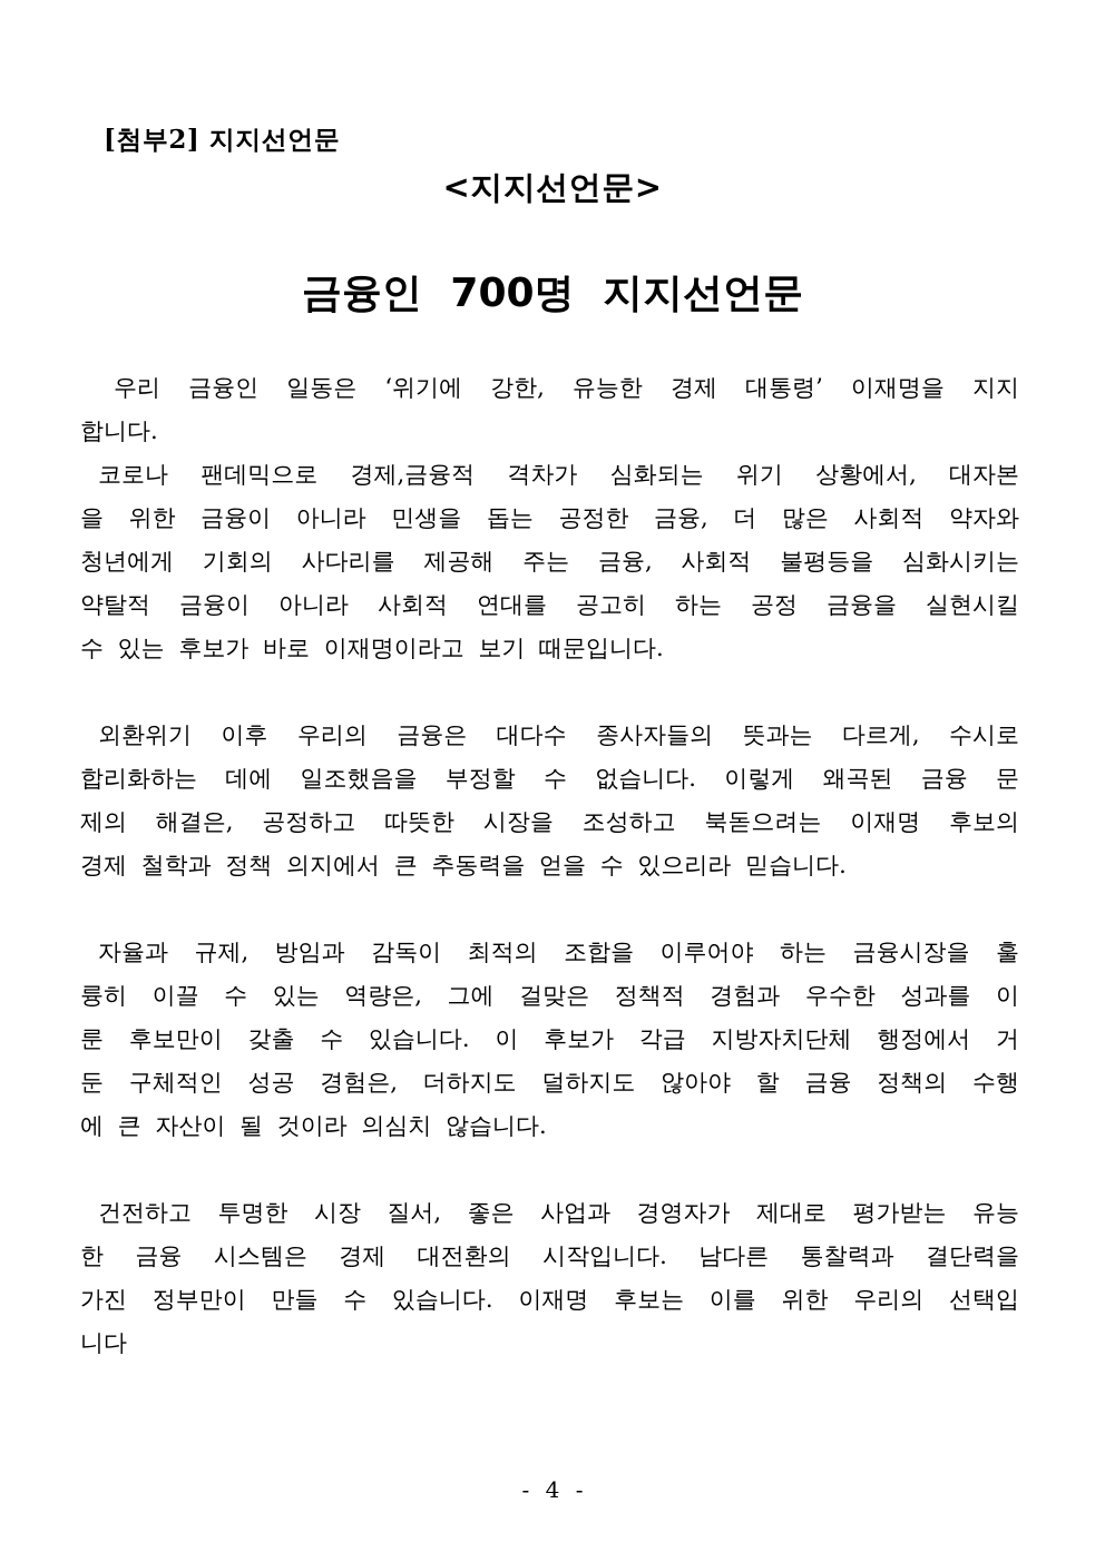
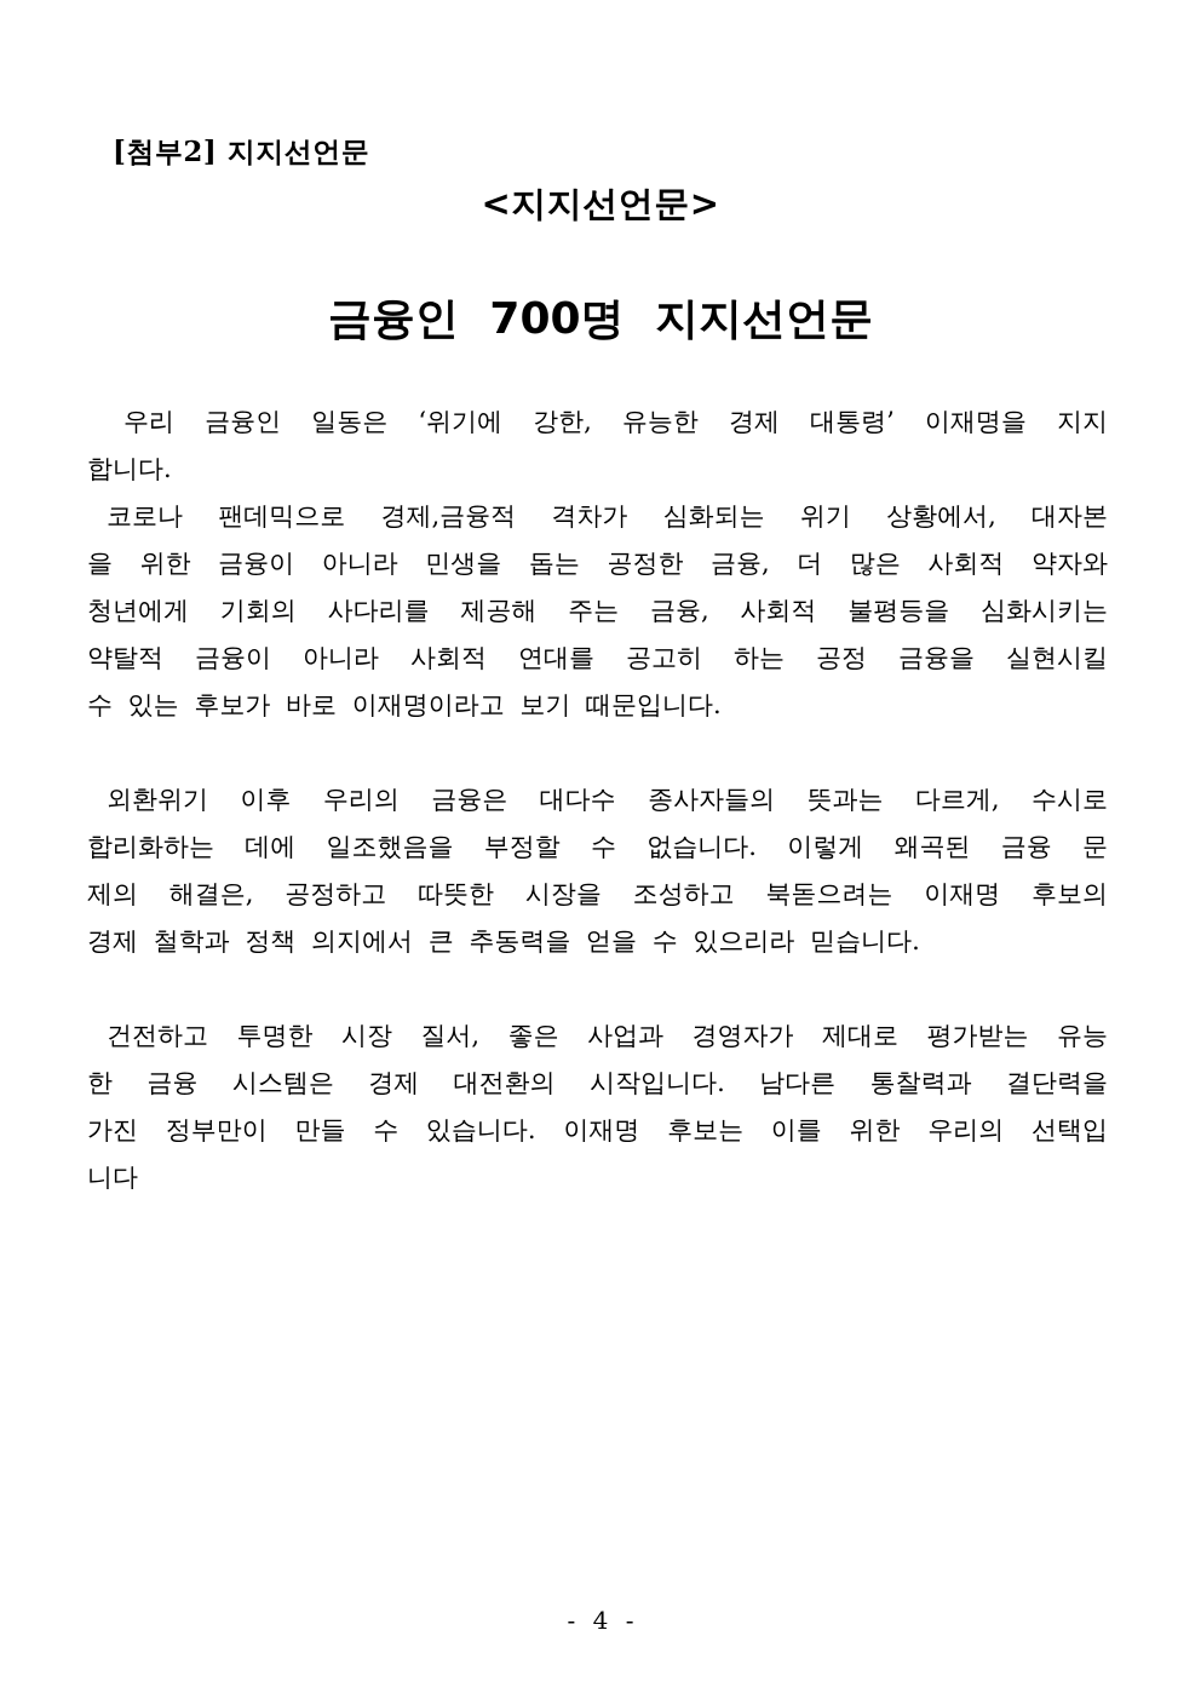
  [첨부2] 지지선언문
  <지지선언문>
  금융인 700명 지지선언문
  우리 금융인 일동은 ‘위기에 강한, 유능한 경제 대통령’ 이재명을 지지
  합니다.
  코로나 팬데믹으로 경제,금융적 격차가 심화되는 위기 상황에서, 대자본
  을 위한 금융이 아니라 민생을 돕는 공정한 금융, 더 많은 사회적 약자와
  청년에게 기회의 사다리를 제공해 주는 금융, 사회적 불평등을 심화시키는
  약탈적 금융이 아니라 사회적 연대를 공고히 하는 공정 금융을 실현시킬
  수 있는 후보가 바로 이재명이라고 보기 때문입니다.
  외환위기 이후 우리의 금융은 대다수 종사자들의 뜻과는 다르게, 수시로
  합리화하는 데에 일조했음을 부정할 수 없습니다. 이렇게 왜곡된 금융 문
  제의 해결은, 공정하고 따뜻한 시장을 조성하고 북돋으려는 이재명 후보의
  경제 철학과 정책 의지에서 큰 추동력을 얻을 수 있으리라 믿습니다.
- 자율과 규제, 방임과 감독이 최적의 조합을 이루어야 하는 금융시장을 훌
- 륭히 이끌 수 있는 역량은, 그에 걸맞은 정책적 경험과 우수한 성과를 이
- 룬 후보만이 갖출 수 있습니다. 이 후보가 각급 지방자치단체 행정에서 거
- 둔 구체적인 성공 경험은, 더하지도 덜하지도 않아야 할 금융 정책의 수행
- 에 큰 자산이 될 것이라 의심치 않습니다.
  건전하고 투명한 시장 질서, 좋은 사업과 경영자가 제대로 평가받는 유능
  한 금융 시스템은 경제 대전환의 시작입니다. 남다른 통찰력과 결단력을
  가진 정부만이 만들 수 있습니다. 이재명 후보는 이를 위한 우리의 선택입
  니다
  - 4 -
